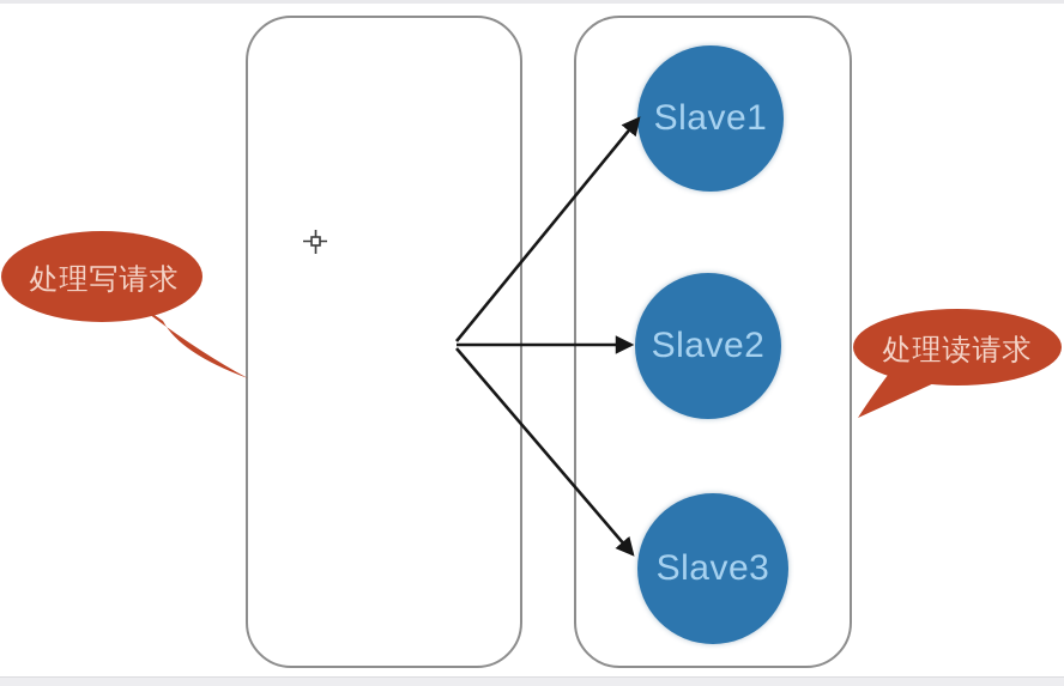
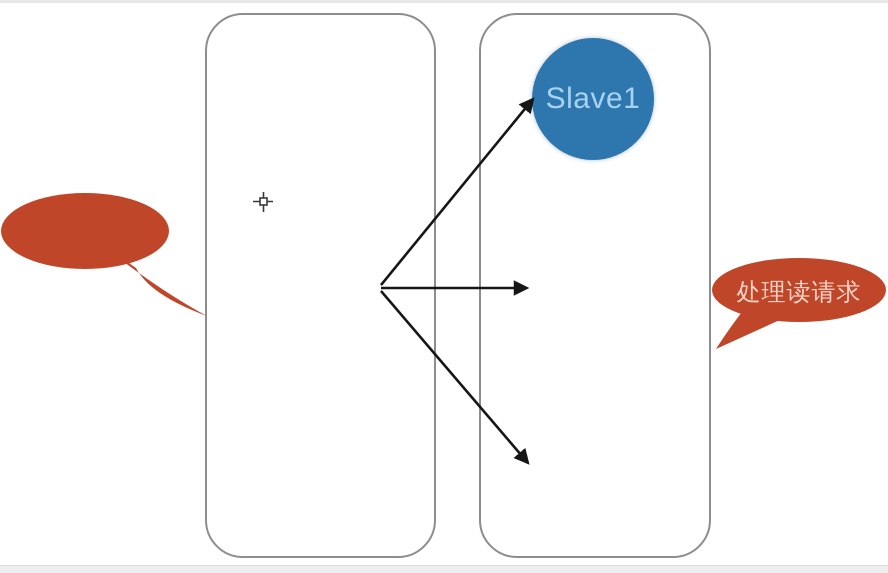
  Slave1
- Slave2
- Slave3
- 处理写请求
  处理读请求
